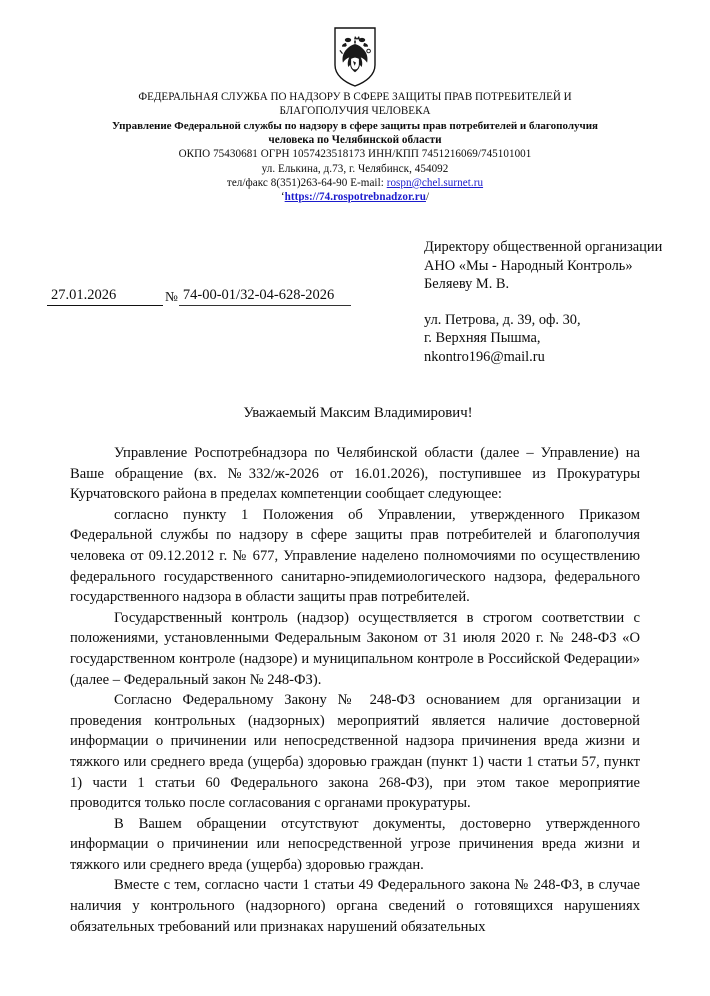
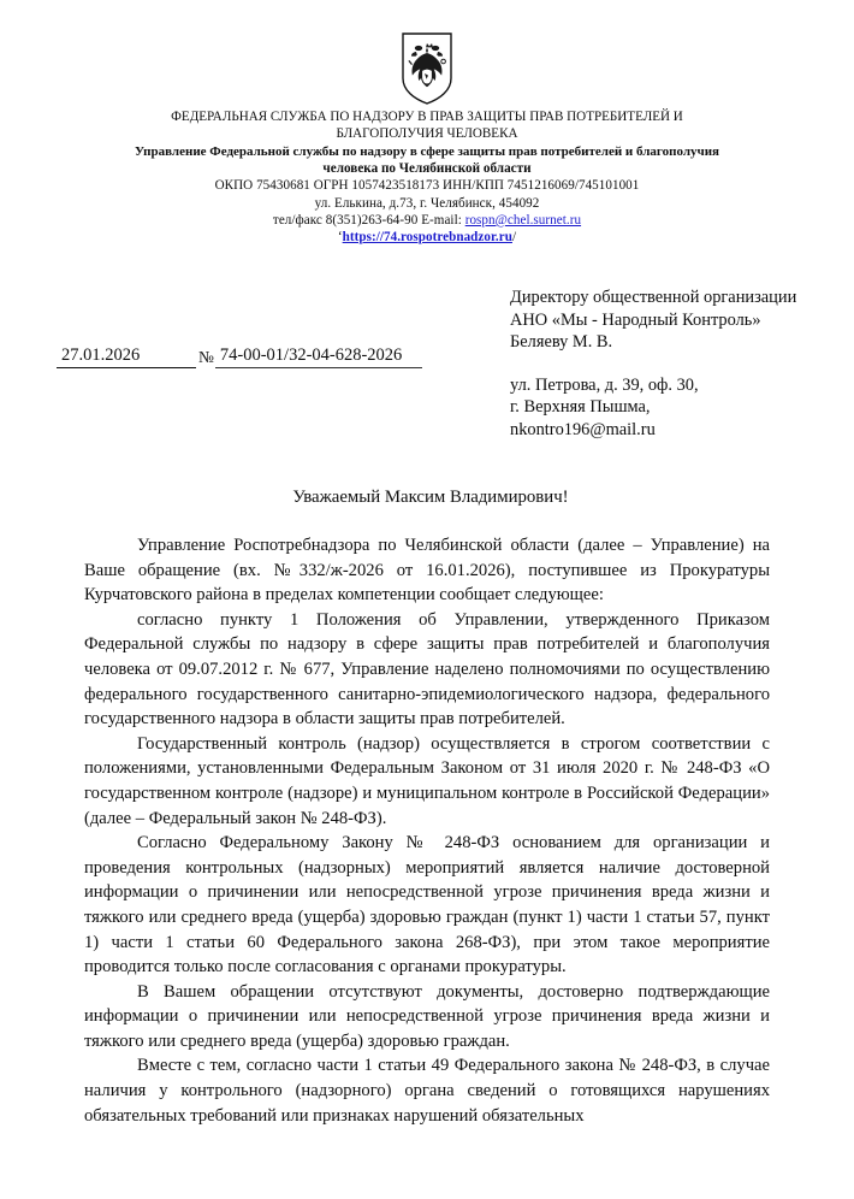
- ФЕДЕРАЛЬНАЯ СЛУЖБА ПО НАДЗОРУ В СФЕРЕ ЗАЩИТЫ ПРАВ ПОТРЕБИТЕЛЕЙ И
+ ФЕДЕРАЛЬНАЯ СЛУЖБА ПО НАДЗОРУ В ПРАВ ЗАЩИТЫ ПРАВ ПОТРЕБИТЕЛЕЙ И
  БЛАГОПОЛУЧИЯ ЧЕЛОВЕКА
  Управление Федеральной службы по надзору в сфере защиты прав потребителей и благополучия
  человека по Челябинской области
  ОКПО 75430681 ОГРН 1057423518173 ИНН/КПП 7451216069/745101001
  ул. Елькина, д.73, г. Челябинск, 454092
  тел/факс 8(351)263-64-90 E-mail: rospn@chel.surnet.ru
  ‘https://74.rospotrebnadzor.ru/
  27.01.2026
  №
  74-00-01/32-04-628-2026
  Директору общественной организации
  АНО «Мы - Народный Контроль»
  Беляеву М. В.
  ул. Петрова, д. 39, оф. 30,
  г. Верхняя Пышма,
  nkontro196@mail.ru
  Уважаемый Максим Владимирович!
  Управление Роспотребнадзора по Челябинской области (далее – Управление) на Ваше обращение (вх. №332/ж-2026 от 16.01.2026), поступившее из Прокуратуры Курчатовского района в пределах компетенции сообщает следующее:
- согласно пункту 1 Положения об Управлении, утвержденного Приказом Федеральной службы по надзору в сфере защиты прав потребителей и благополучия человека от 09.12.2012 г. № 677, Управление наделено полномочиями по осуществлению федерального государственного санитарно-эпидемиологического надзора, федерального государственного надзора в области защиты прав потребителей.
+ согласно пункту 1 Положения об Управлении, утвержденного Приказом Федеральной службы по надзору в сфере защиты прав потребителей и благополучия человека от 09.07.2012 г. № 677, Управление наделено полномочиями по осуществлению федерального государственного санитарно-эпидемиологического надзора, федерального государственного надзора в области защиты прав потребителей.
  Государственный контроль (надзор) осуществляется в строгом соответствии с положениями, установленными Федеральным Законом от 31 июля 2020 г. № 248-ФЗ «О государственном контроле (надзоре) и муниципальном контроле в Российской Федерации» (далее – Федеральный закон № 248-ФЗ).
- Согласно Федеральному Закону № 248-ФЗ основанием для организации и проведения контрольных (надзорных) мероприятий является наличие достоверной информации о причинении или непосредственной надзора причинения вреда жизни и тяжкого или среднего вреда (ущерба) здоровью граждан (пункт 1) части 1 статьи 57, пункт 1) части 1 статьи 60 Федерального закона 268-ФЗ), при этом такое мероприятие проводится только после согласования с органами прокуратуры.
+ Согласно Федеральному Закону № 248-ФЗ основанием для организации и проведения контрольных (надзорных) мероприятий является наличие достоверной информации о причинении или непосредственной угрозе причинения вреда жизни и тяжкого или среднего вреда (ущерба) здоровью граждан (пункт 1) части 1 статьи 57, пункт 1) части 1 статьи 60 Федерального закона 268-ФЗ), при этом такое мероприятие проводится только после согласования с органами прокуратуры.
- В Вашем обращении отсутствуют документы, достоверно утвержденного информации о причинении или непосредственной угрозе причинения вреда жизни и тяжкого или среднего вреда (ущерба) здоровью граждан.
+ В Вашем обращении отсутствуют документы, достоверно подтверждающие информации о причинении или непосредственной угрозе причинения вреда жизни и тяжкого или среднего вреда (ущерба) здоровью граждан.
  Вместе с тем, согласно части 1 статьи 49 Федерального закона № 248-ФЗ, в случае наличия у контрольного (надзорного) органа сведений о готовящихся нарушениях обязательных требований или признаках нарушений обязательных
